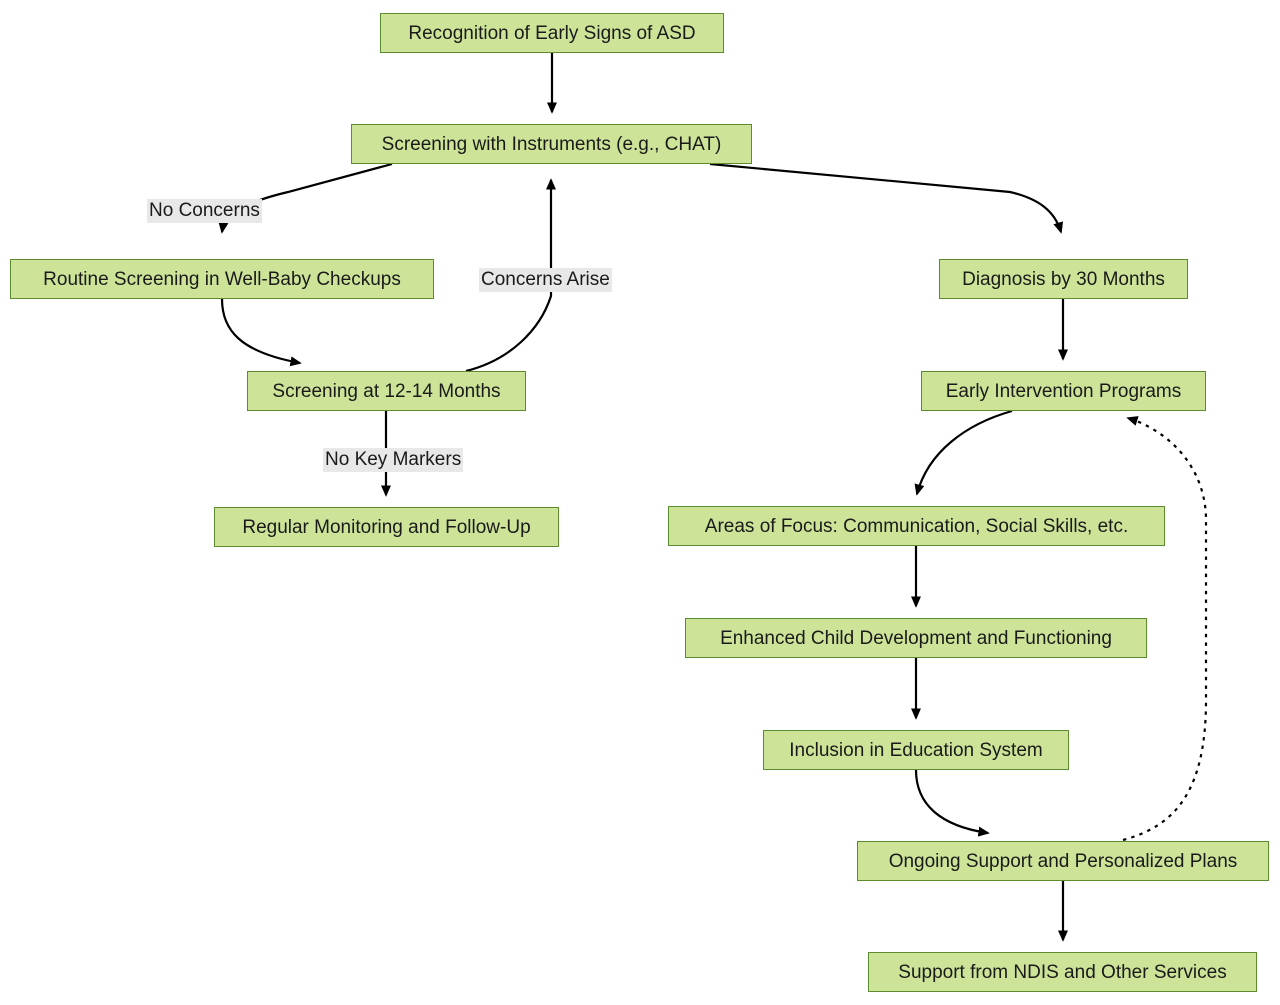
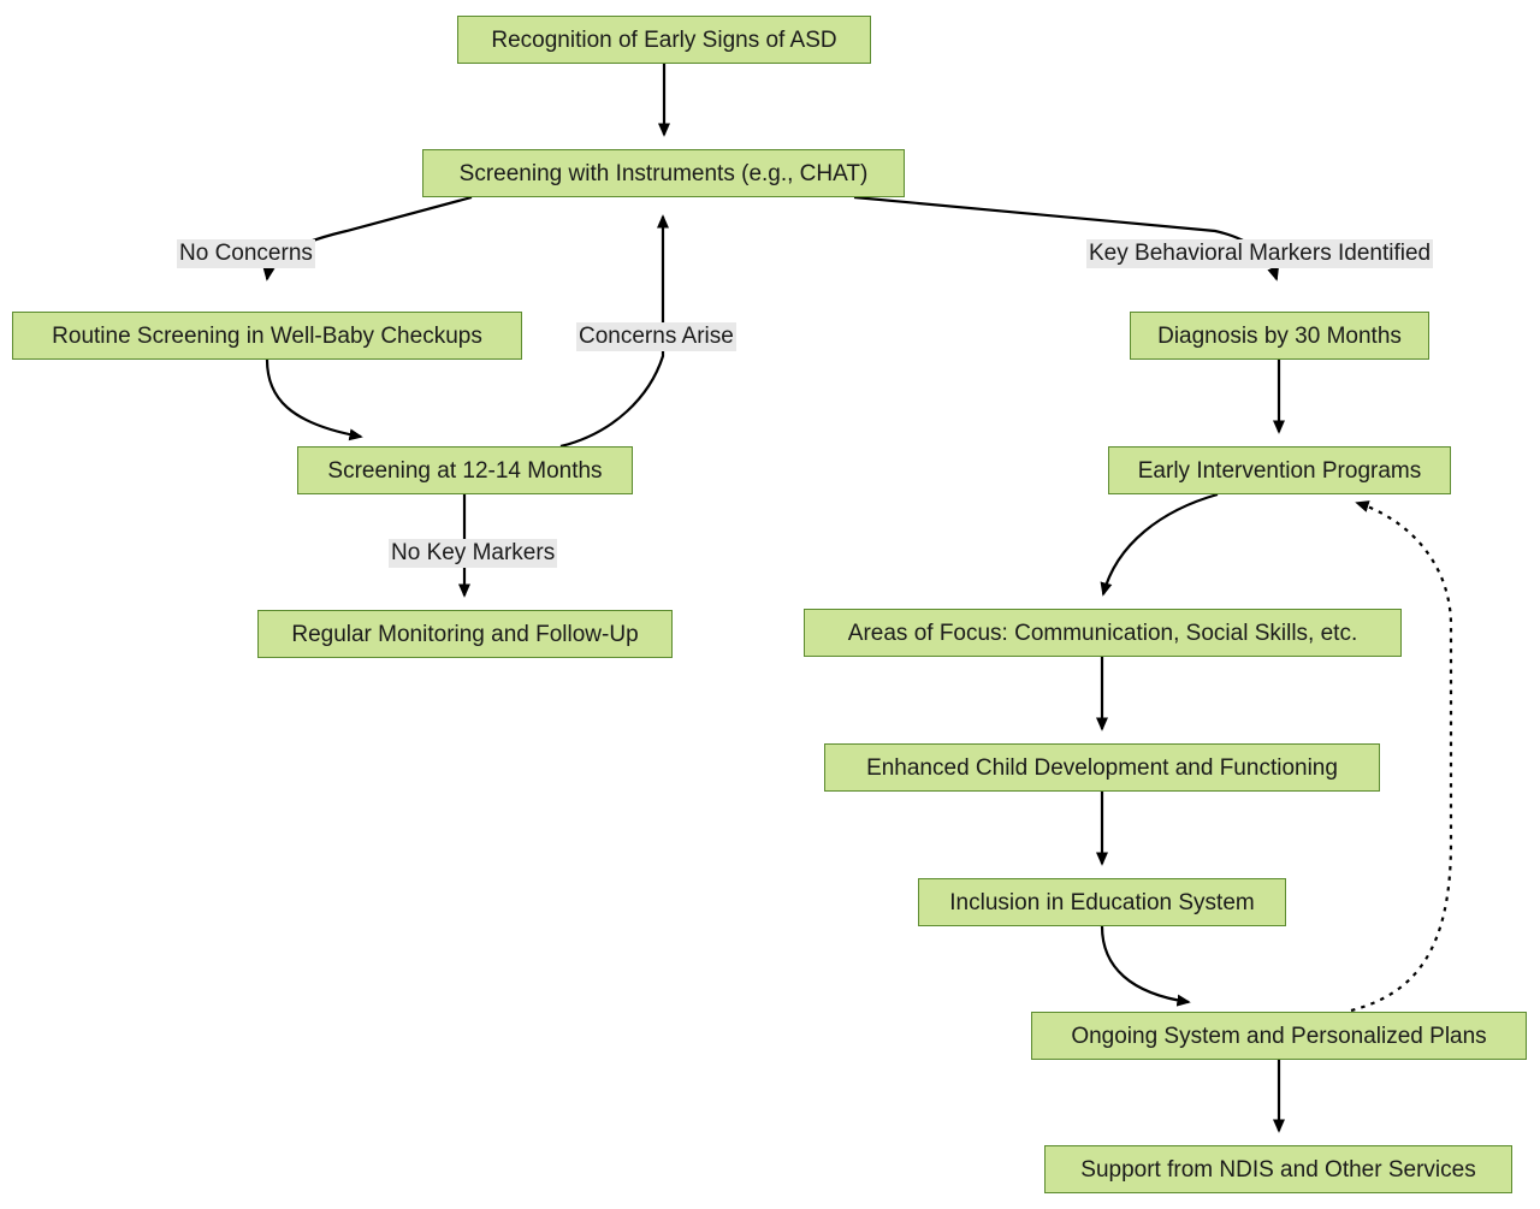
  Recognition of Early Signs of ASD
  Screening with Instruments (e.g., CHAT)
  Routine Screening in Well-Baby Checkups
  Screening at 12-14 Months
  Regular Monitoring and Follow-Up
  Diagnosis by 30 Months
  Early Intervention Programs
  Areas of Focus: Communication, Social Skills, etc.
  Enhanced Child Development and Functioning
  Inclusion in Education System
- Ongoing Support and Personalized Plans
+ Ongoing System and Personalized Plans
  Support from NDIS and Other Services
  No Concerns
+ Key Behavioral Markers Identified
  Concerns Arise
  No Key Markers
